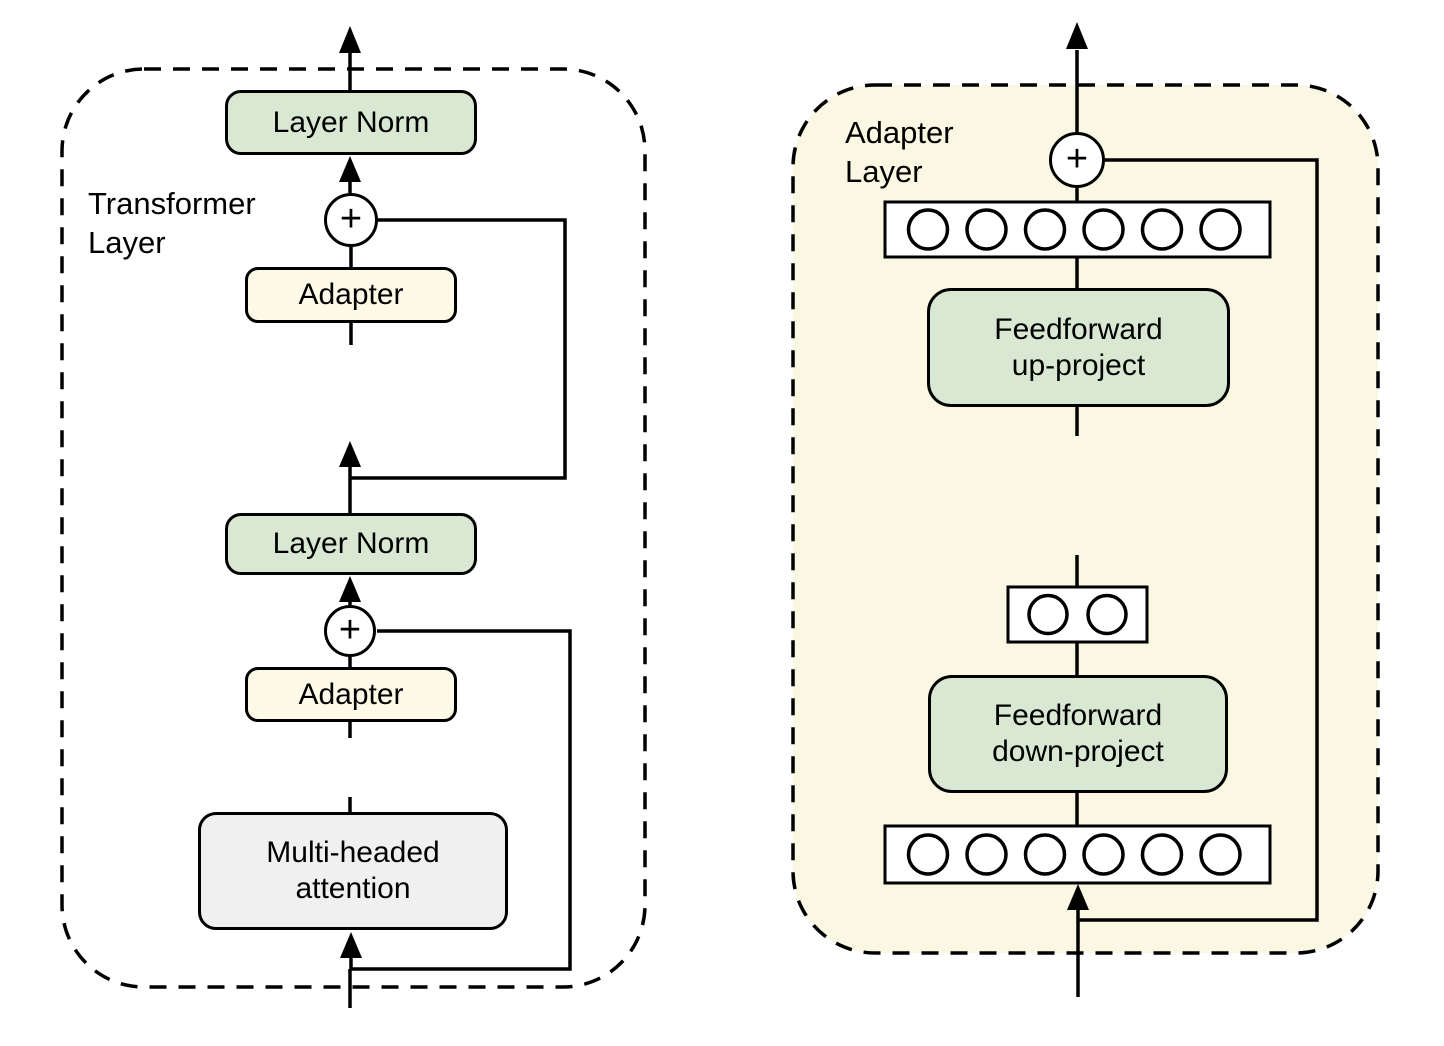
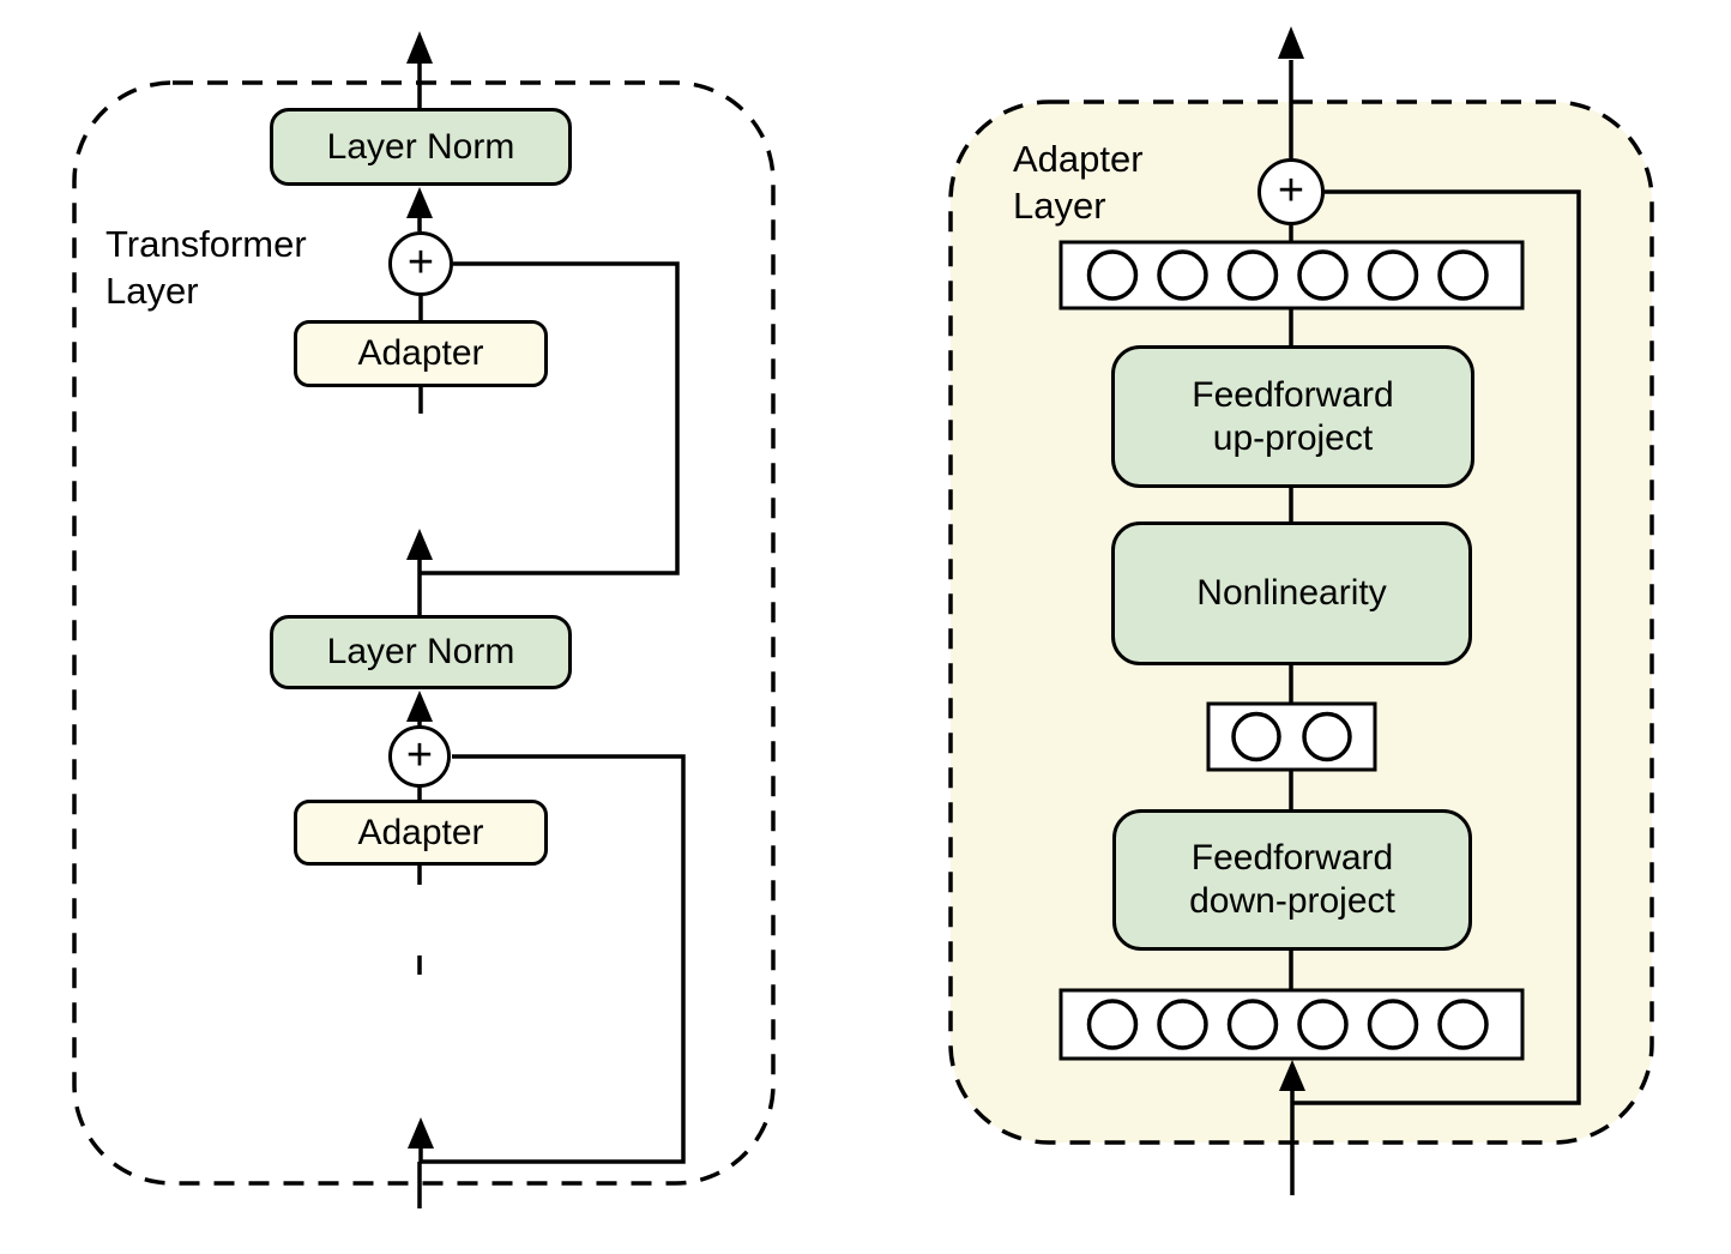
  Transformer
  Layer
  Layer Norm
  +
  Adapter
  Layer Norm
  +
  Adapter
- Multi-headed
- attention
  Adapter
  Layer
  +
  Feedforward
  up-project
+ Nonlinearity
  Feedforward
  down-project
